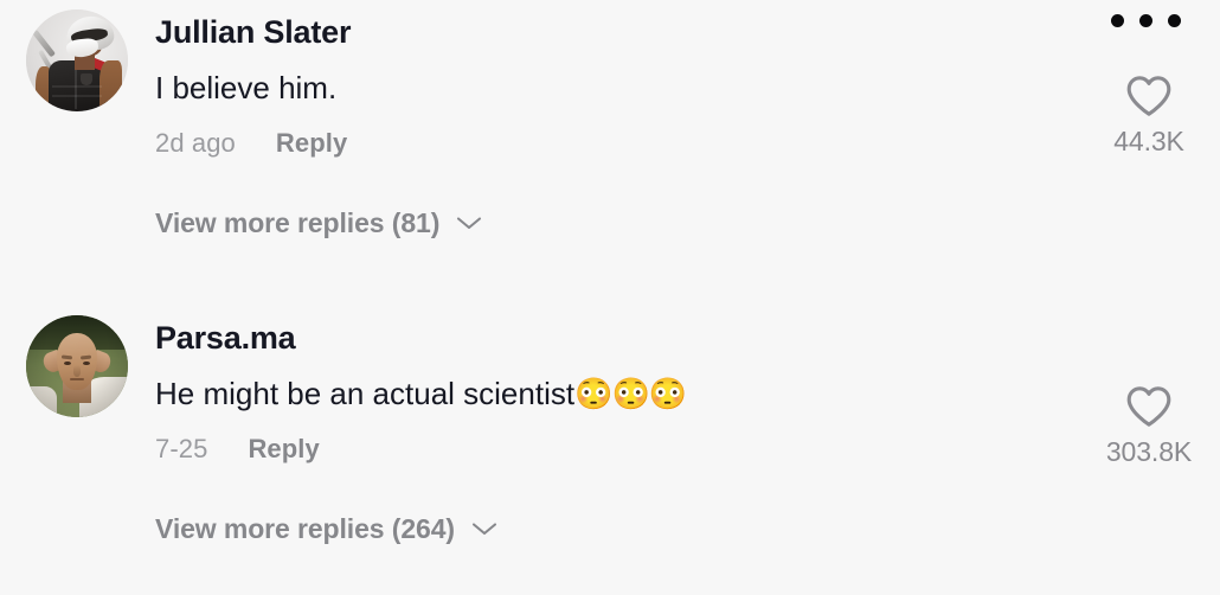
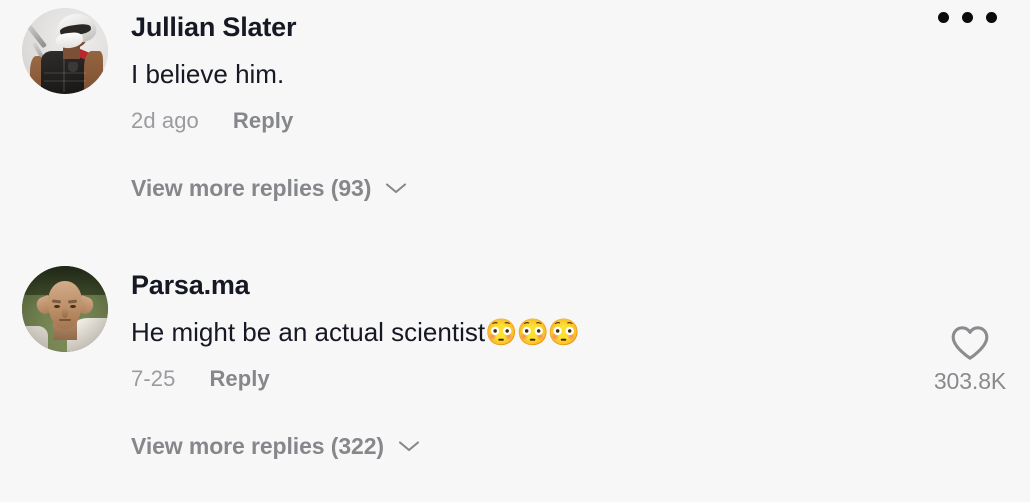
  Jullian Slater
  I believe him.
  2d ago
  Reply
- View more replies (81)
+ View more replies (93)
- 44.3K
  Parsa.ma
  He might be an actual scientist😳😳😳
  7-25
  Reply
- View more replies (264)
+ View more replies (322)
  303.8K
